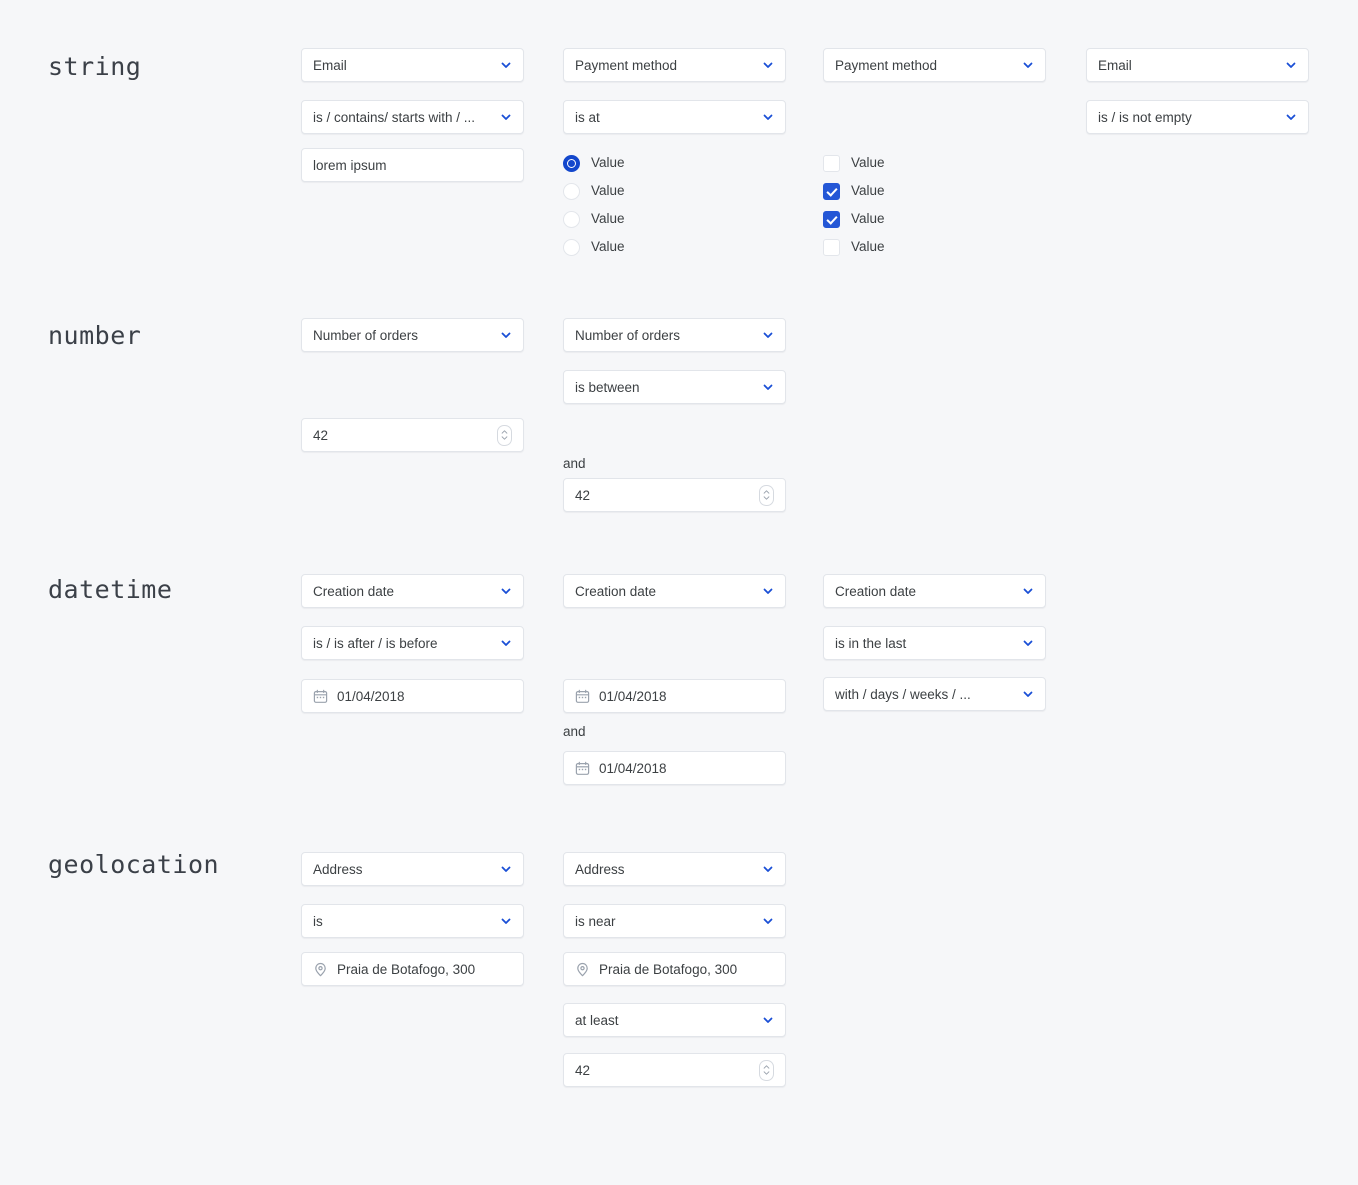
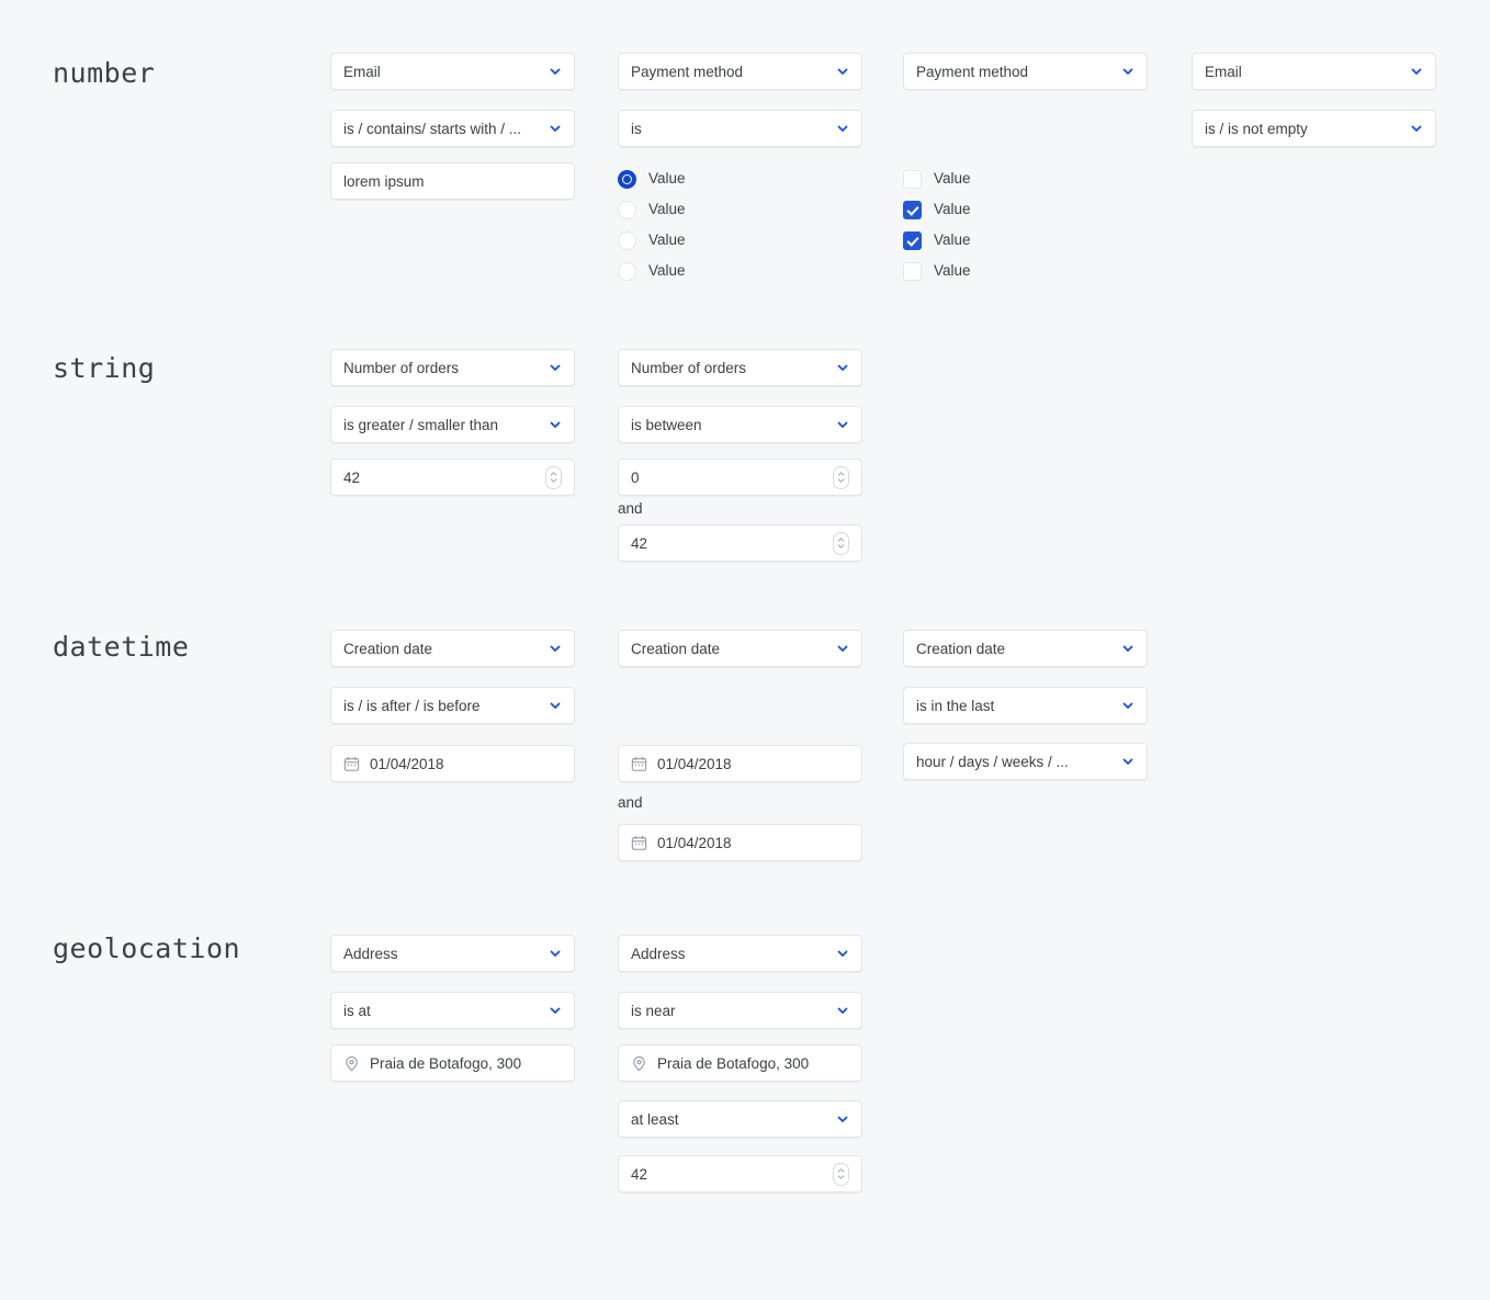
- string
+ number
  Email
  is / contains/ starts with / ...
  lorem ipsum
  Payment method
- is at
+ is
  Value
  Value
  Value
  Value
  Payment method
  Value
  Value
  Value
  Value
  Email
  is / is not empty
- number
+ string
  Number of orders
+ is greater / smaller than
  42
  Number of orders
  is between
+ 0
  and
  42
  datetime
  Creation date
  is / is after / is before
  01/04/2018
  Creation date
  01/04/2018
  and
  01/04/2018
  Creation date
  is in the last
- with / days / weeks / ...
+ hour / days / weeks / ...
  geolocation
  Address
- is
+ is at
  Praia de Botafogo, 300
  Address
  is near
  Praia de Botafogo, 300
  at least
  42
